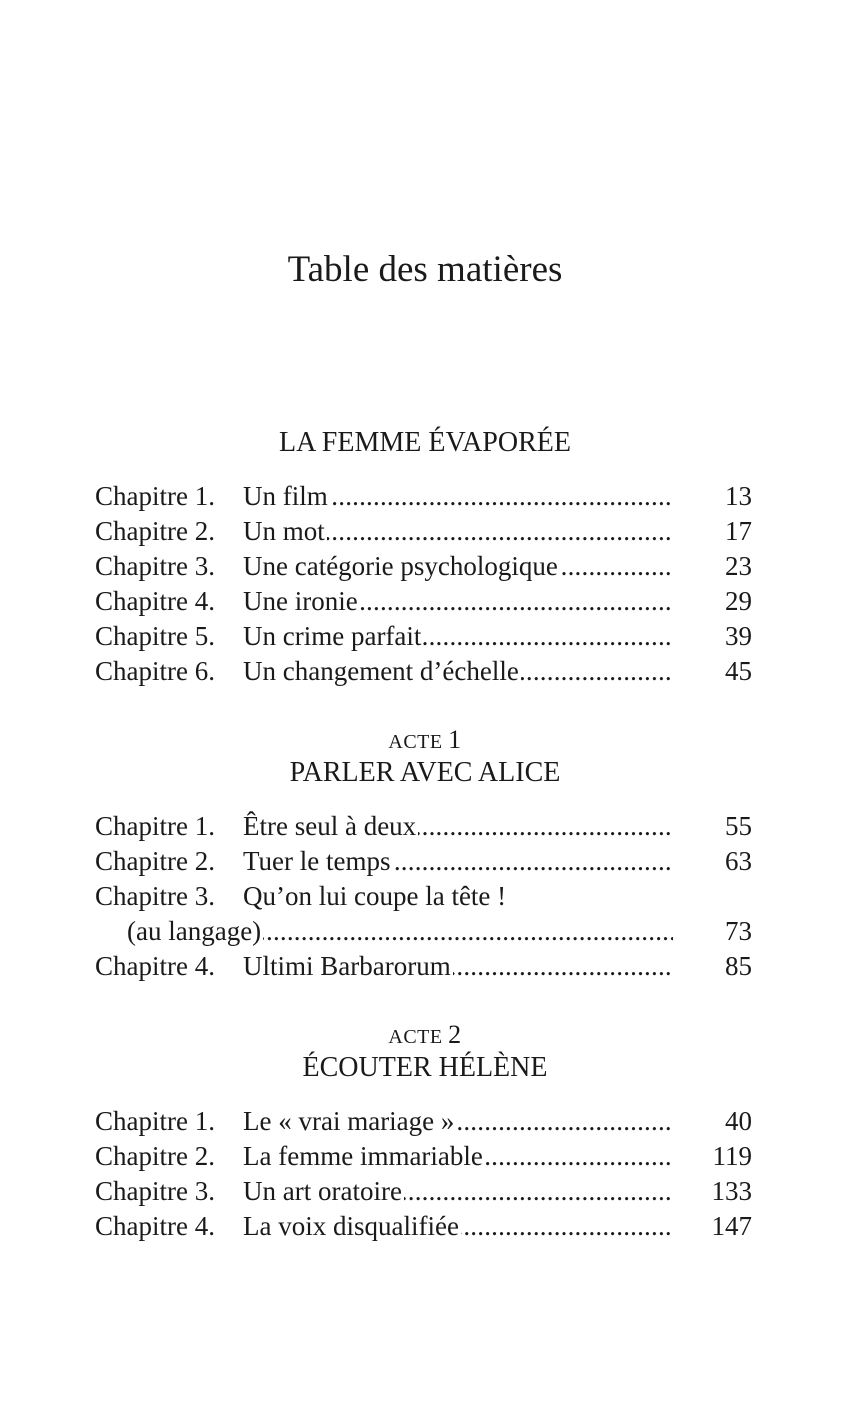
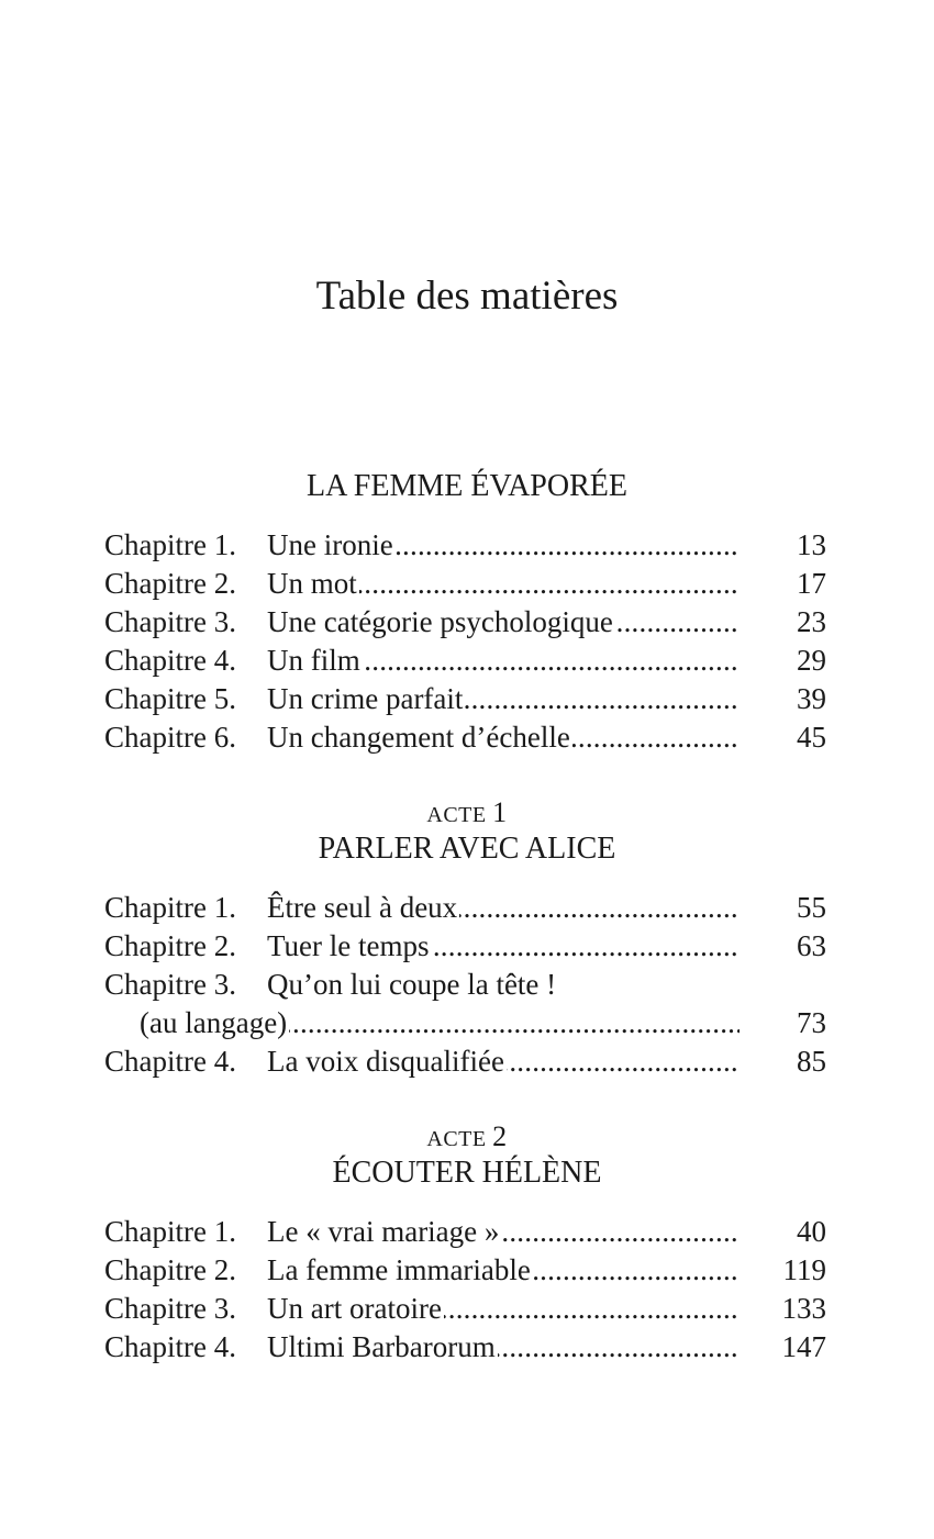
  Table des matières
  LA FEMME ÉVAPORÉE
- Chapitre 1. Un film
+ Chapitre 1. Une ironie
  13
  Chapitre 2. Un mot
  17
  Chapitre 3. Une catégorie psychologique
  23
- Chapitre 4. Une ironie
+ Chapitre 4. Un film
  29
  Chapitre 5. Un crime parfait
  39
  Chapitre 6. Un changement d’échelle
  45
  ACTE 1
  PARLER AVEC ALICE
  Chapitre 1. Être seul à deux
  55
  Chapitre 2. Tuer le temps
  63
  Chapitre 3. Qu’on lui coupe la tête !
  (au langage)
  73
- Chapitre 4. Ultimi Barbarorum
+ Chapitre 4. La voix disqualifiée
  85
  ACTE 2
  ÉCOUTER HÉLÈNE
  Chapitre 1. Le « vrai mariage »
  40
  Chapitre 2. La femme immariable
  119
  Chapitre 3. Un art oratoire
  133
- Chapitre 4. La voix disqualifiée
+ Chapitre 4. Ultimi Barbarorum
  147
